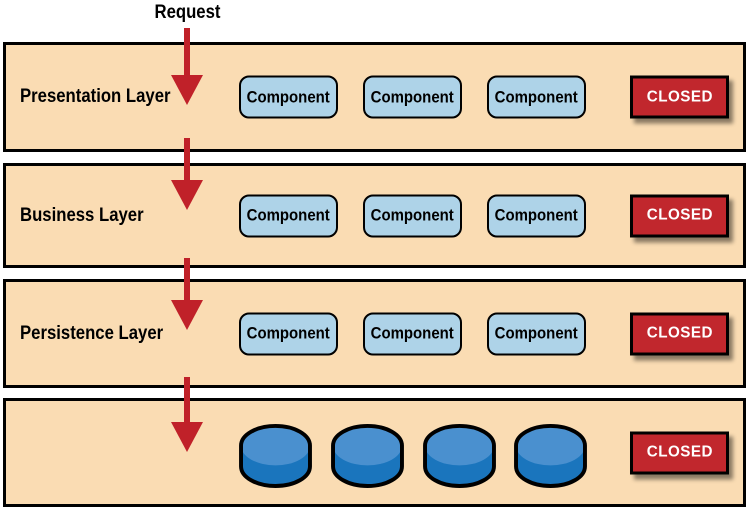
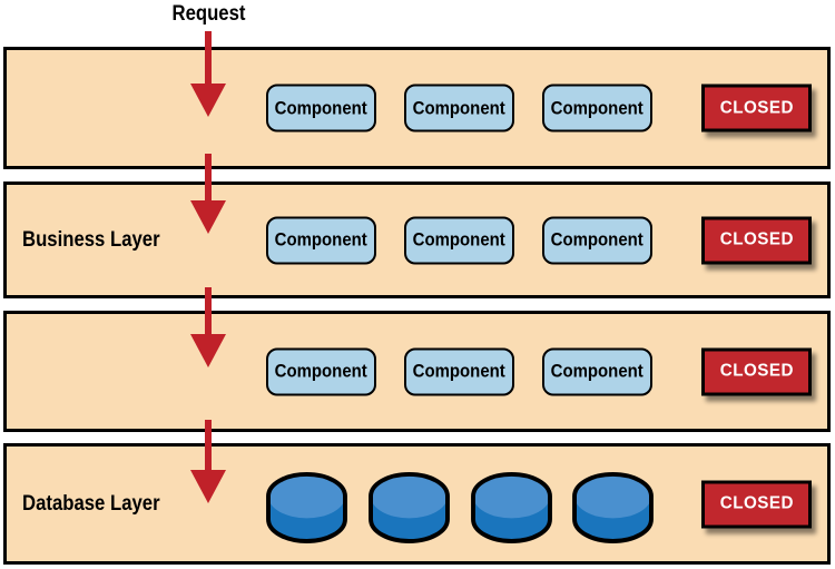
  Request
- Presentation Layer
  Component
  Component
  Component
  CLOSED
  Business Layer
  Component
  Component
  Component
  CLOSED
- Persistence Layer
  Component
  Component
  Component
  CLOSED
+ Database Layer
  CLOSED
